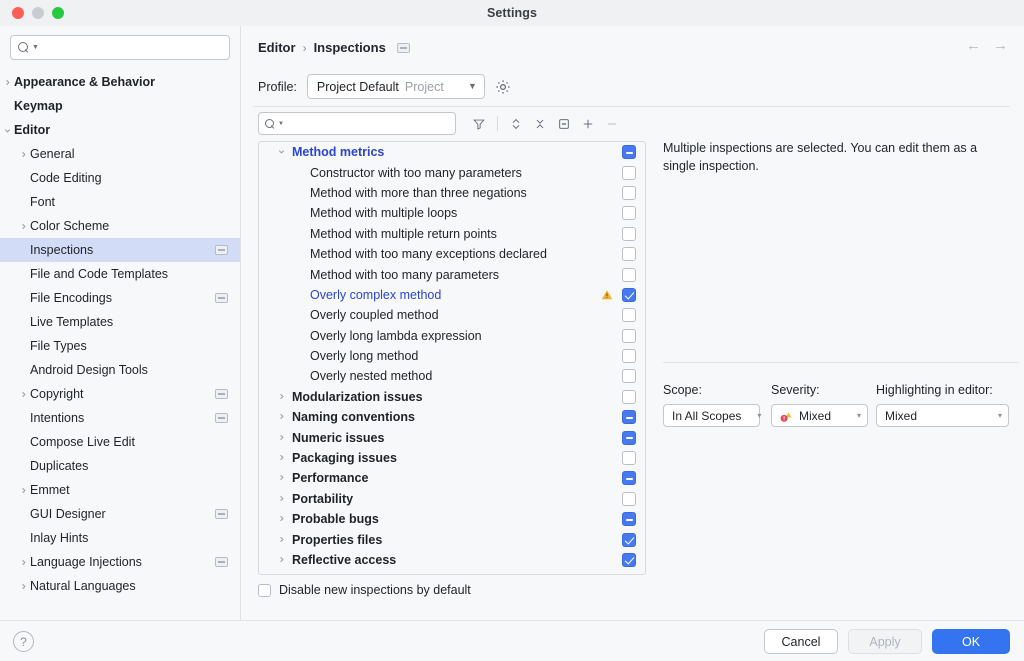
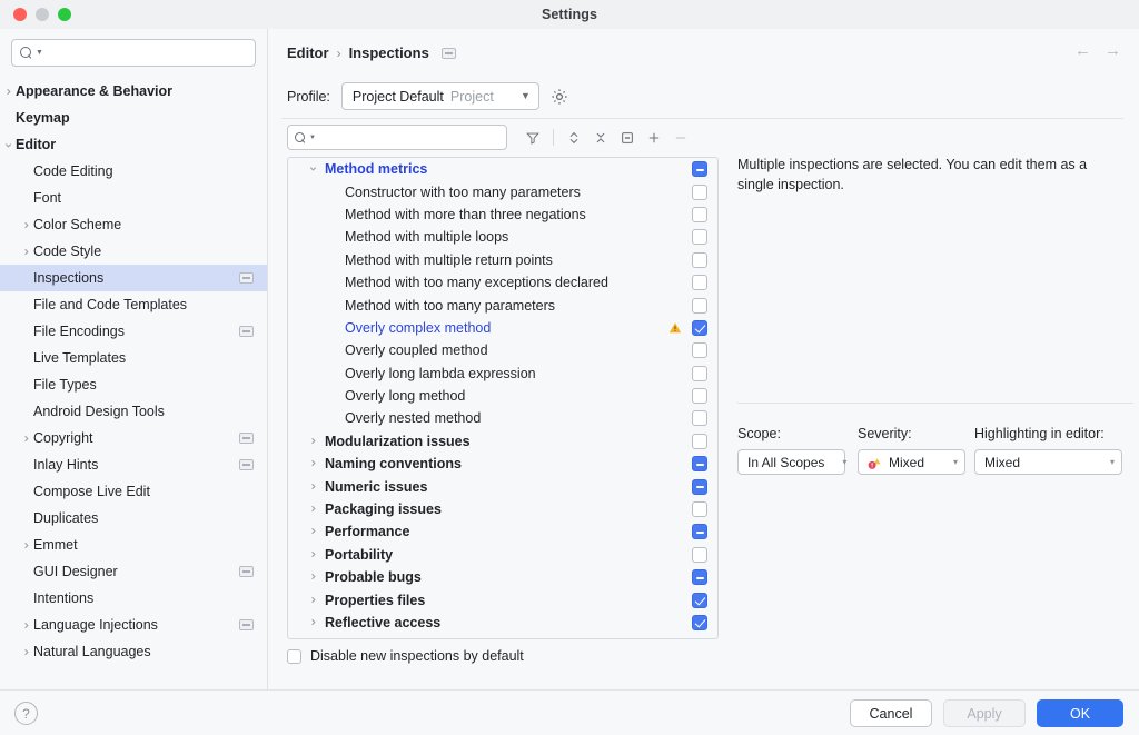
  Settings
  Appearance & Behavior
  Keymap
  Editor
- General
  Code Editing
  Font
  Color Scheme
+ Code Style
  Inspections
  File and Code Templates
  File Encodings
  Live Templates
  File Types
  Android Design Tools
  Copyright
- Intentions
+ Inlay Hints
  Compose Live Edit
  Duplicates
  Emmet
  GUI Designer
- Inlay Hints
+ Intentions
  Language Injections
  Natural Languages
  Editor
  ›
  Inspections
  ←
  →
  Profile:
  Project Default
  Project
  ▼
  Method metrics
  Constructor with too many parameters
  Method with more than three negations
  Method with multiple loops
  Method with multiple return points
  Method with too many exceptions declared
  Method with too many parameters
  Overly complex method
  Overly coupled method
  Overly long lambda expression
  Overly long method
  Overly nested method
  Modularization issues
  Naming conventions
  Numeric issues
  Packaging issues
  Performance
  Portability
  Probable bugs
  Properties files
  Reflective access
  Multiple inspections are selected. You can edit them as a single inspection.
  Scope:
  In All Scopes
  ▾
  Severity:
  Mixed
  ▾
  Highlighting in editor:
  Mixed
  ▾
  Disable new inspections by default
  ?
  Cancel
  Apply
  OK
